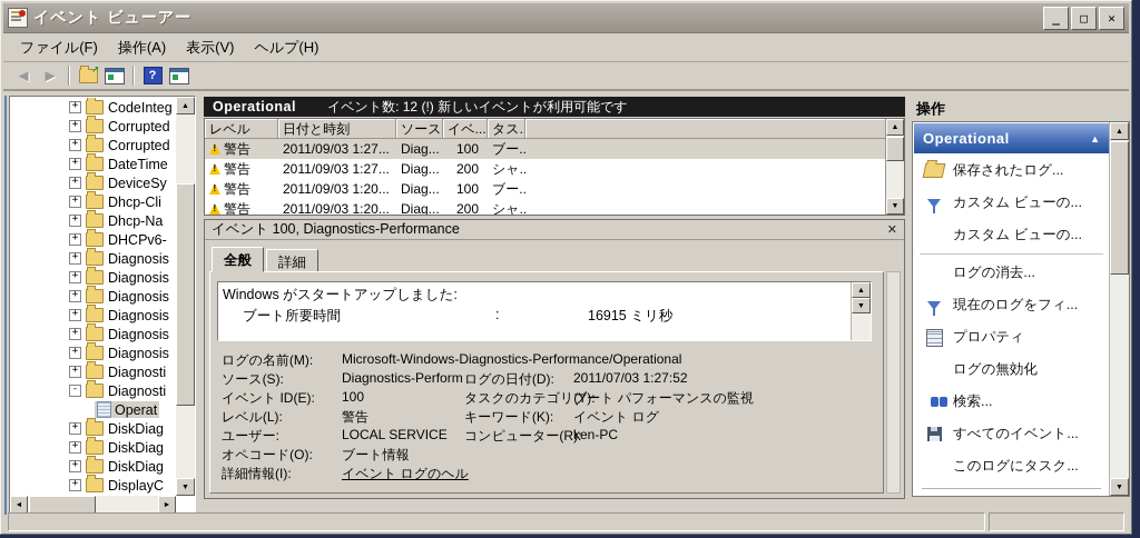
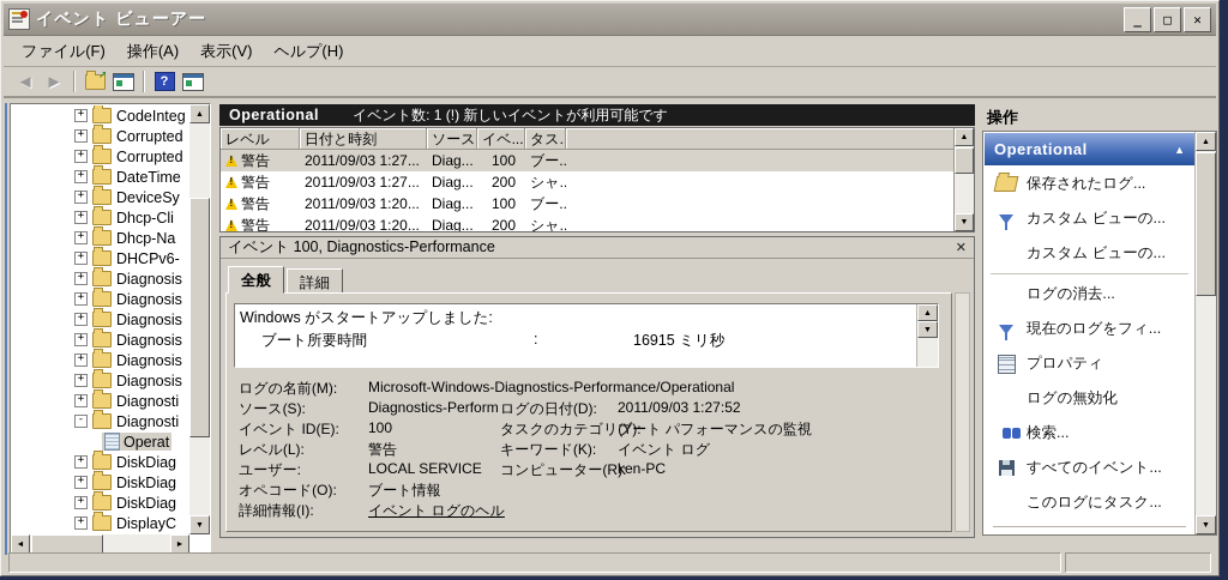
  イベント ビューアー
  _
  □
  ✕
  ファイル(F)
  操作(A)
  表示(V)
  ヘルプ(H)
  ◄
  ►
  ?
  +
  CodeInteg
  +
  Corrupted
  +
  Corrupted
  +
  DateTime
  +
  DeviceSy
  +
  Dhcp-Cli
  +
  Dhcp-Na
  +
  DHCPv6-
  +
  Diagnosis
  +
  Diagnosis
  +
  Diagnosis
  +
  Diagnosis
  +
  Diagnosis
  +
  Diagnosis
  +
  Diagnosti
  -
  Diagnosti
  Operat
  +
  DiskDiag
  +
  DiskDiag
  +
  DiskDiag
  +
  DisplayC
  Operational
- イベント数: 12 (!) 新しいイベントが利用可能です
+ イベント数: 1 (!) 新しいイベントが利用可能です
  レベル
  日付と時刻
  ソース
  イベ...
  タス..
  警告
  2011/09/03 1:27...
  Diag...
  100
  ブー..
  警告
  2011/09/03 1:27...
  Diag...
  200
  シャ..
  警告
  2011/09/03 1:20...
  Diag...
  100
  ブー..
  警告
  2011/09/03 1:20...
  Diag...
  200
  シャ..
  イベント 100, Diagnostics-Performance
  ✕
  全般
  詳細
  Windows がスタートアップしました:
  ブート所要時間
  :
  16915 ミリ秒
  ログの名前(M):
  Microsoft-Windows-Diagnostics-Performance/Operational
  ソース(S):
  Diagnostics-Perform
  ログの日付(D):
- 2011/07/03 1:27:52
+ 2011/09/03 1:27:52
  イベント ID(E):
  100
  タスクのカテゴリ(Y):
  ブート パフォーマンスの監視
  レベル(L):
  警告
  キーワード(K):
  イベント ログ
  ユーザー:
  LOCAL SERVICE
  コンピューター(R):
  ken-PC
  オペコード(O):
  ブート情報
  詳細情報(I):
  イベント ログのヘル
  操作
  Operational
  ▲
  保存されたログ...
  カスタム ビューの...
  カスタム ビューの...
  ログの消去...
  現在のログをフィ...
  プロパティ
  ログの無効化
  検索...
  すべてのイベント...
  このログにタスク...
